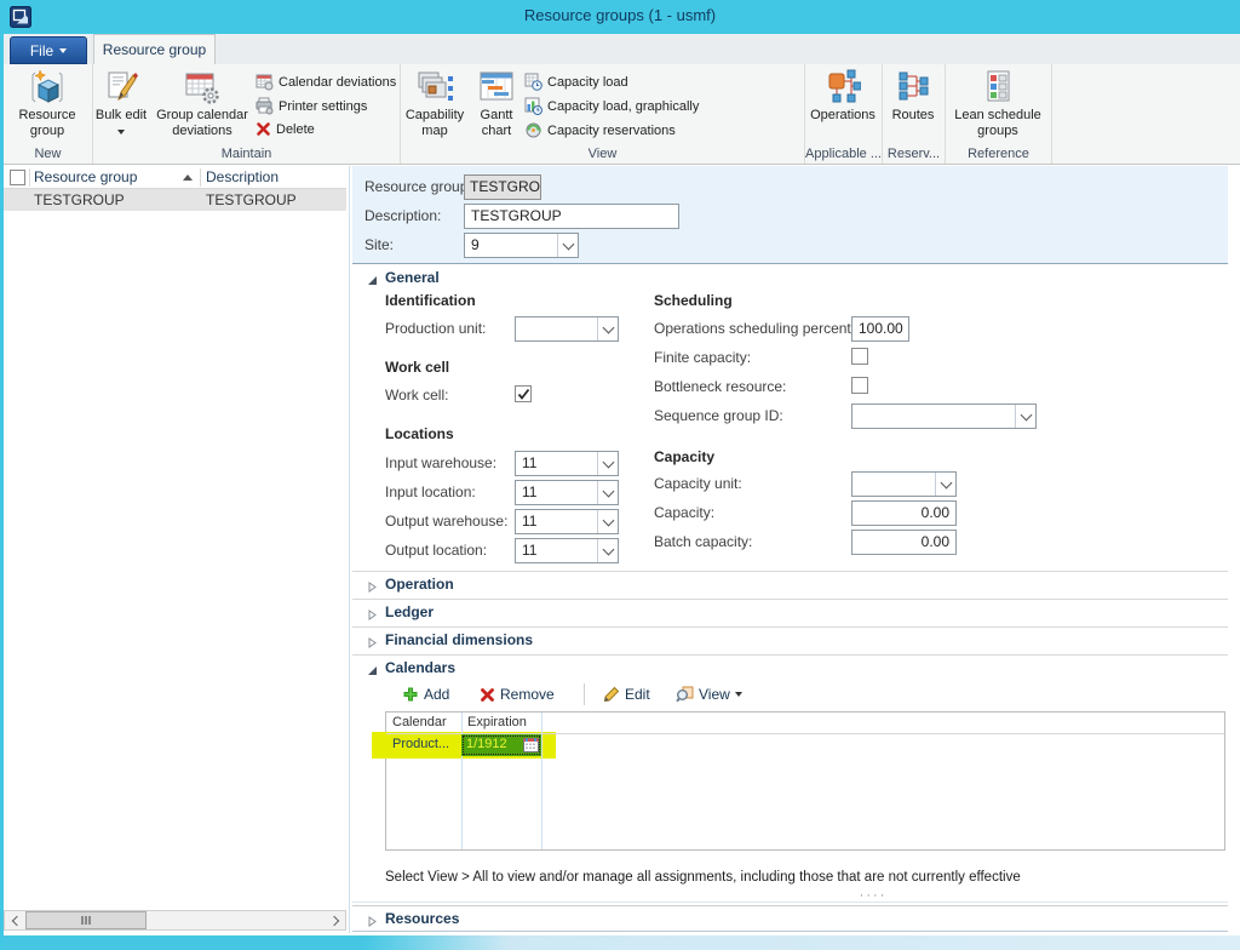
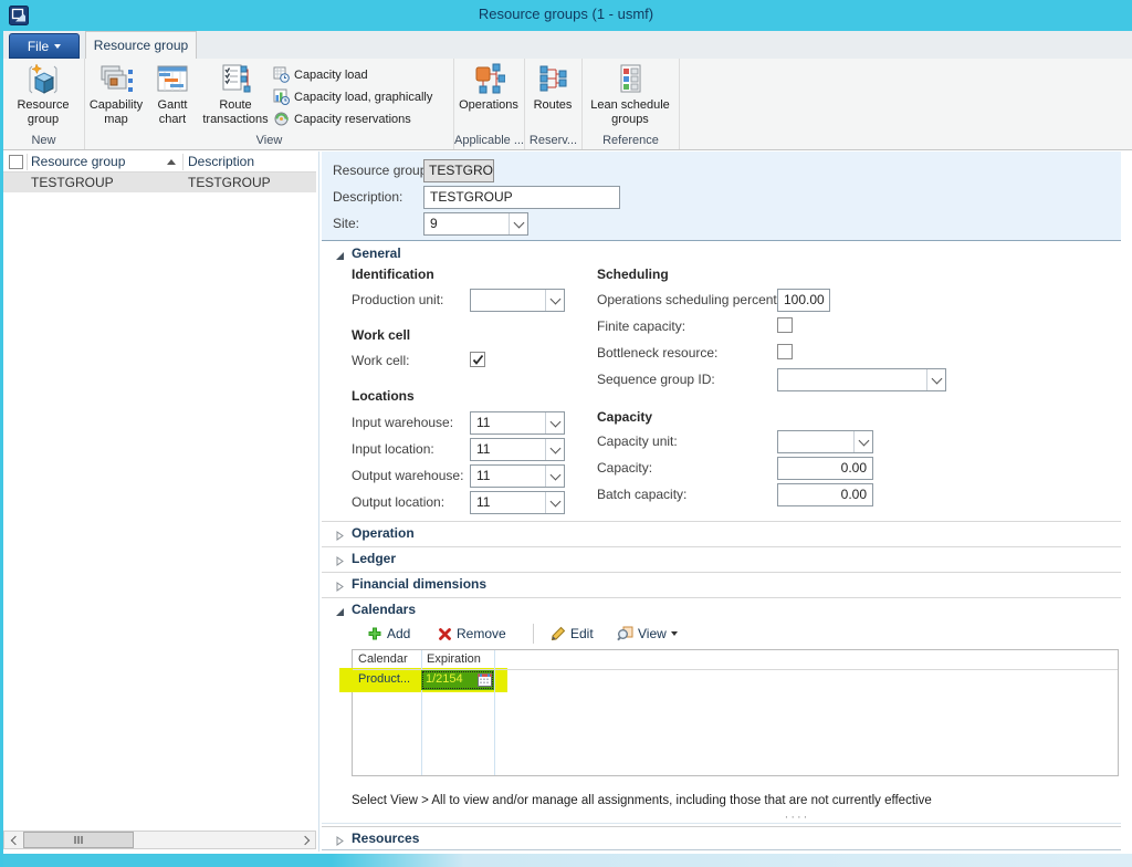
  Resource groups (1 - usmf)
  File
  Resource group
  Resource group
  New
- Bulk edit
- Group calendar deviations
- Calendar deviations
- Printer settings
- Delete
- Maintain
  Capability map
  Gantt chart
+ Route transactions
  Capacity load
  Capacity load, graphically
  Capacity reservations
  View
  Operations
  Applicable ...
  Routes
  Reserv...
  Lean schedule groups
  Reference
  Resource group
  Description
  TESTGROUP
  TESTGROUP
  Resource grou
  TESTGRO
  Description:
  TESTGROUP
  Site:
  9
  General
  Identification
  Production unit:
  Work cell
  Work cell:
  Locations
  Input warehouse:
  11
  Input location:
  11
  Output warehouse:
  11
  Output location:
  11
  Scheduling
  Operations scheduling percent
  100.00
  Finite capacity:
  Bottleneck resource:
  Sequence group ID:
  Capacity
  Capacity unit:
  Capacity:
  0.00
  Batch capacity:
  0.00
  Operation
  Ledger
  Financial dimensions
  Calendars
  Add
  Remove
  Edit
  View
  Calendar
  Expiration
  Product...
- 1/1912
+ 1/2154
  Select View > All to view and/or manage all assignments, including those that are not currently effective
  ····
  Resources
